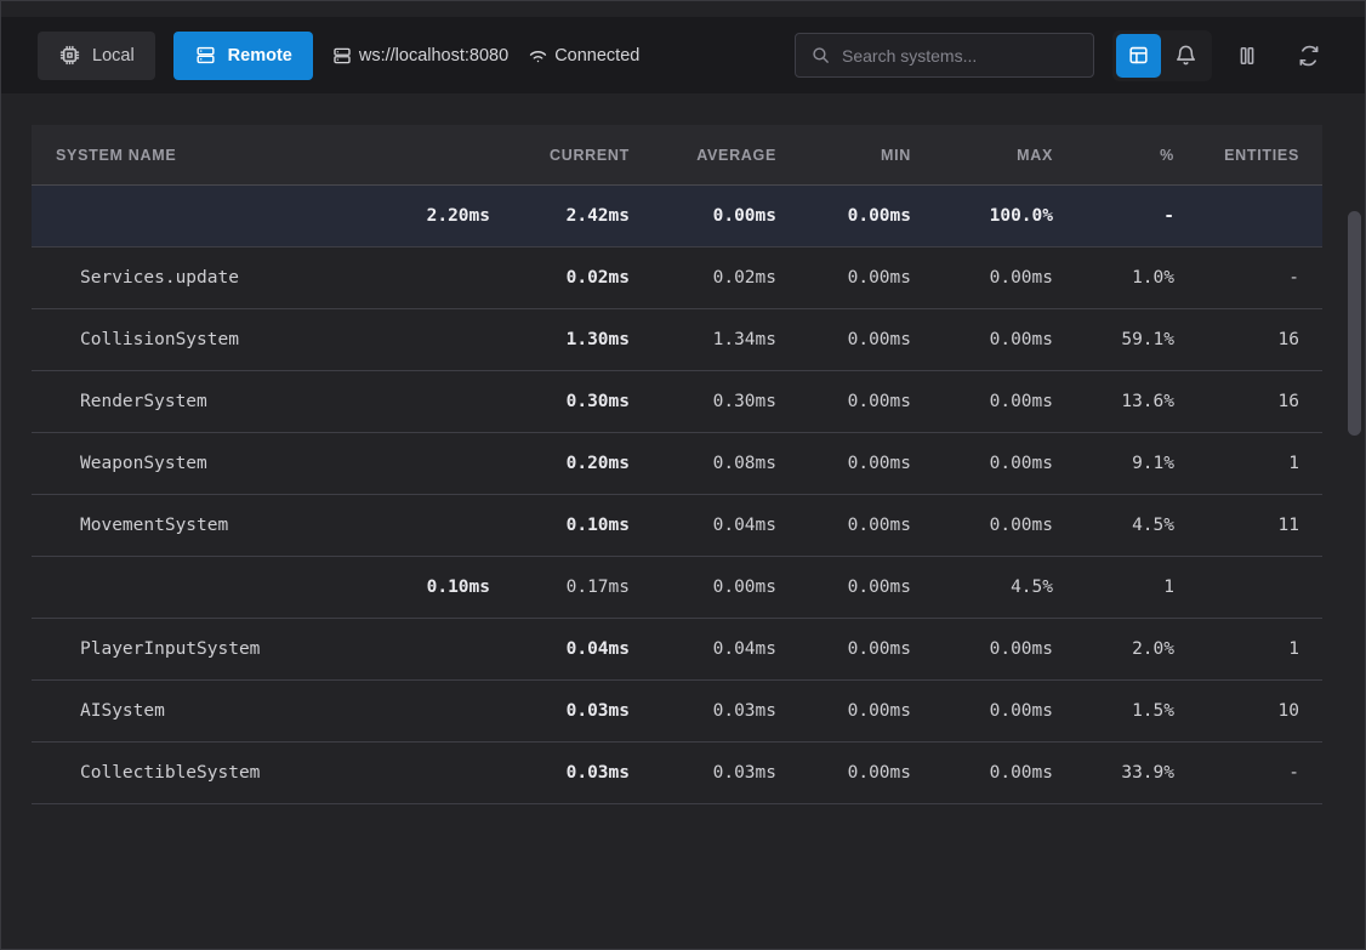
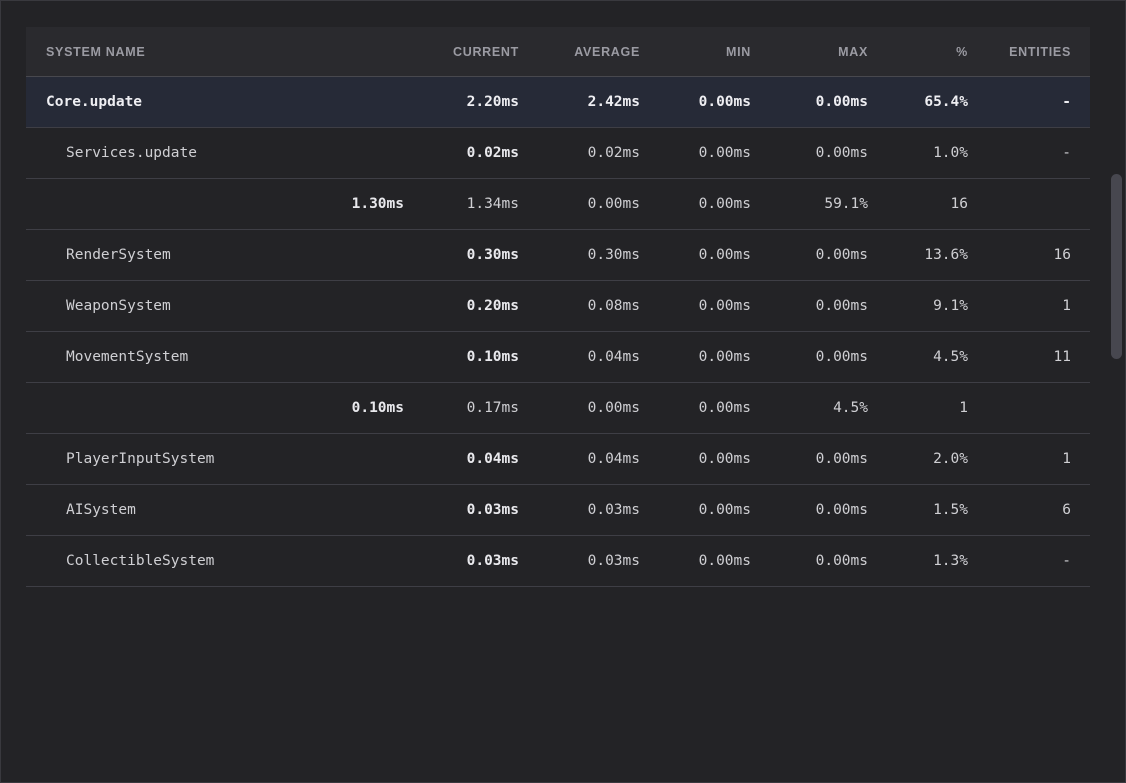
- Local
- Remote
- ws://localhost:8080
- Connected
- Search systems...
  SYSTEM NAME
  CURRENT
  AVERAGE
  MIN
  MAX
  %
  ENTITIES
+ Core.update
  2.20ms
  2.42ms
  0.00ms
  0.00ms
- 100.0%
+ 65.4%
  -
  Services.update
  0.02ms
  0.02ms
  0.00ms
  0.00ms
  1.0%
  -
- CollisionSystem
  1.30ms
  1.34ms
  0.00ms
  0.00ms
  59.1%
  16
  RenderSystem
  0.30ms
  0.30ms
  0.00ms
  0.00ms
  13.6%
  16
  WeaponSystem
  0.20ms
  0.08ms
  0.00ms
  0.00ms
  9.1%
  1
  MovementSystem
  0.10ms
  0.04ms
  0.00ms
  0.00ms
  4.5%
  11
  0.10ms
  0.17ms
  0.00ms
  0.00ms
  4.5%
  1
  PlayerInputSystem
  0.04ms
  0.04ms
  0.00ms
  0.00ms
  2.0%
  1
  AISystem
  0.03ms
  0.03ms
  0.00ms
  0.00ms
  1.5%
- 10
+ 6
  CollectibleSystem
  0.03ms
  0.03ms
  0.00ms
  0.00ms
- 33.9%
+ 1.3%
  -
